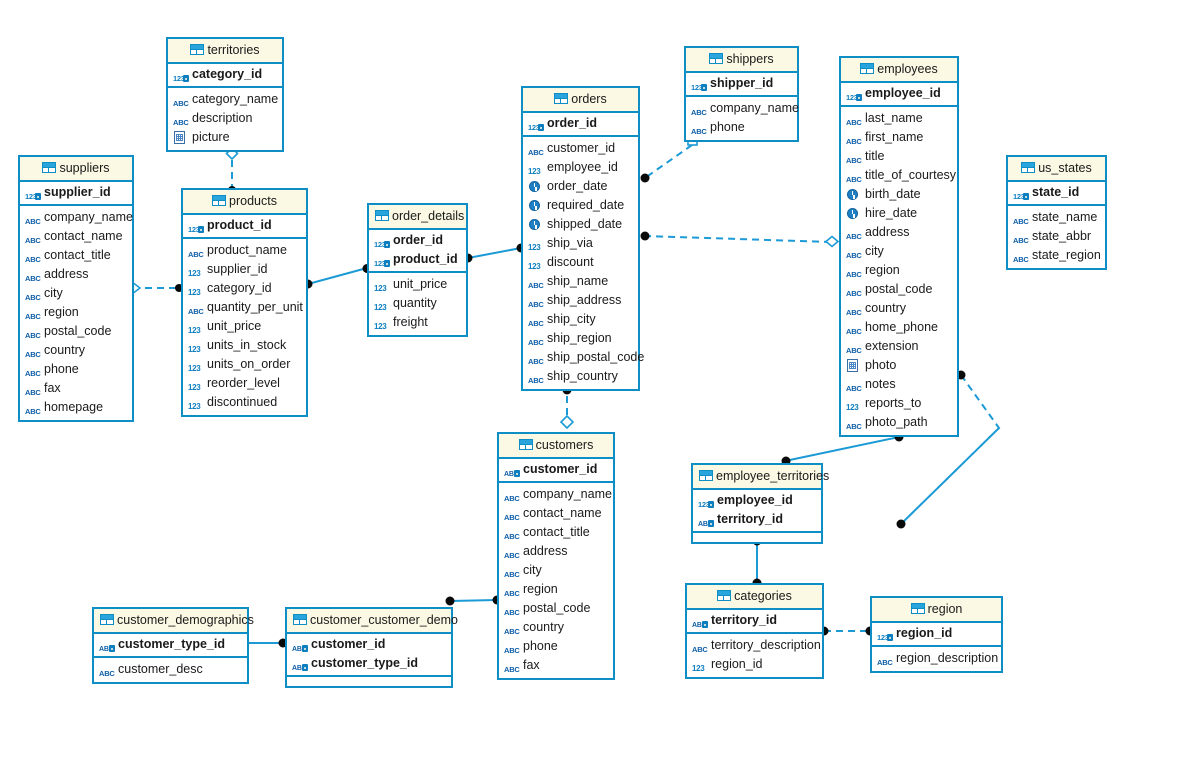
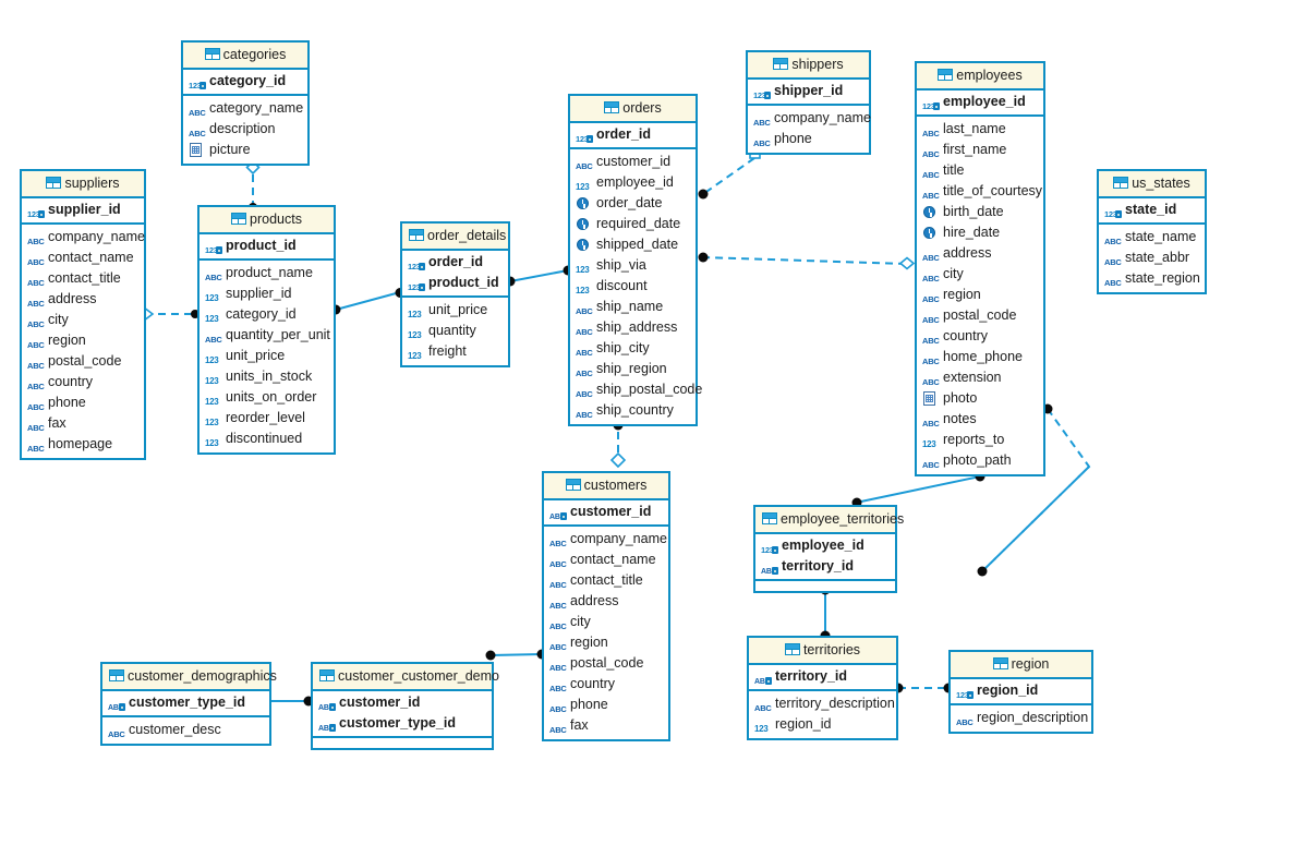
- territories
+ categories
  category_id
  ABC
  category_name
  ABC
  description
  picture
  suppliers
  supplier_id
  ABC
  company_name
  ABC
  contact_name
  ABC
  contact_title
  ABC
  address
  ABC
  city
  ABC
  region
  ABC
  postal_code
  ABC
  country
  ABC
  phone
  ABC
  fax
  ABC
  homepage
  products
  product_id
  ABC
  product_name
  123
  supplier_id
  123
  category_id
  ABC
  quantity_per_unit
  123
  unit_price
  123
  units_in_stock
  123
  units_on_order
  123
  reorder_level
  123
  discontinued
  order_details
  order_id
  product_id
  123
  unit_price
  123
  quantity
  123
  freight
  orders
  order_id
  ABC
  customer_id
  123
  employee_id
  order_date
  required_date
  shipped_date
  123
  ship_via
  123
  discount
  ABC
  ship_name
  ABC
  ship_address
  ABC
  ship_city
  ABC
  ship_region
  ABC
  ship_postal_code
  ABC
  ship_country
  shippers
  shipper_id
  ABC
  company_name
  ABC
  phone
  employees
  employee_id
  ABC
  last_name
  ABC
  first_name
  ABC
  title
  ABC
  title_of_courtesy
  birth_date
  hire_date
  ABC
  address
  ABC
  city
  ABC
  region
  ABC
  postal_code
  ABC
  country
  ABC
  home_phone
  ABC
  extension
  photo
  ABC
  notes
  123
  reports_to
  ABC
  photo_path
  us_states
  state_id
  ABC
  state_name
  ABC
  state_abbr
  ABC
  state_region
  customers
  customer_id
  ABC
  company_name
  ABC
  contact_name
  ABC
  contact_title
  ABC
  address
  ABC
  city
  ABC
  region
  ABC
  postal_code
  ABC
  country
  ABC
  phone
  ABC
  fax
  employee_territories
  employee_id
  territory_id
- categories
+ territories
  territory_id
  ABC
  territory_description
  123
  region_id
  region
  region_id
  ABC
  region_description
  customer_demographics
  customer_type_id
  ABC
  customer_desc
  customer_customer_demo
  customer_id
  customer_type_id
